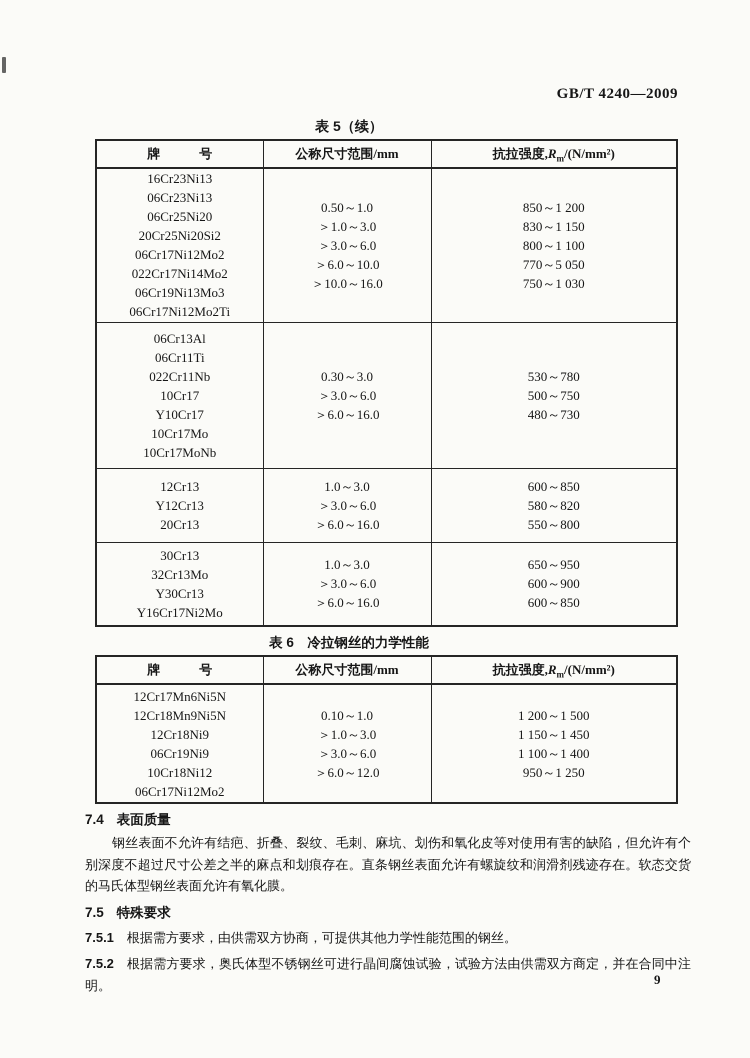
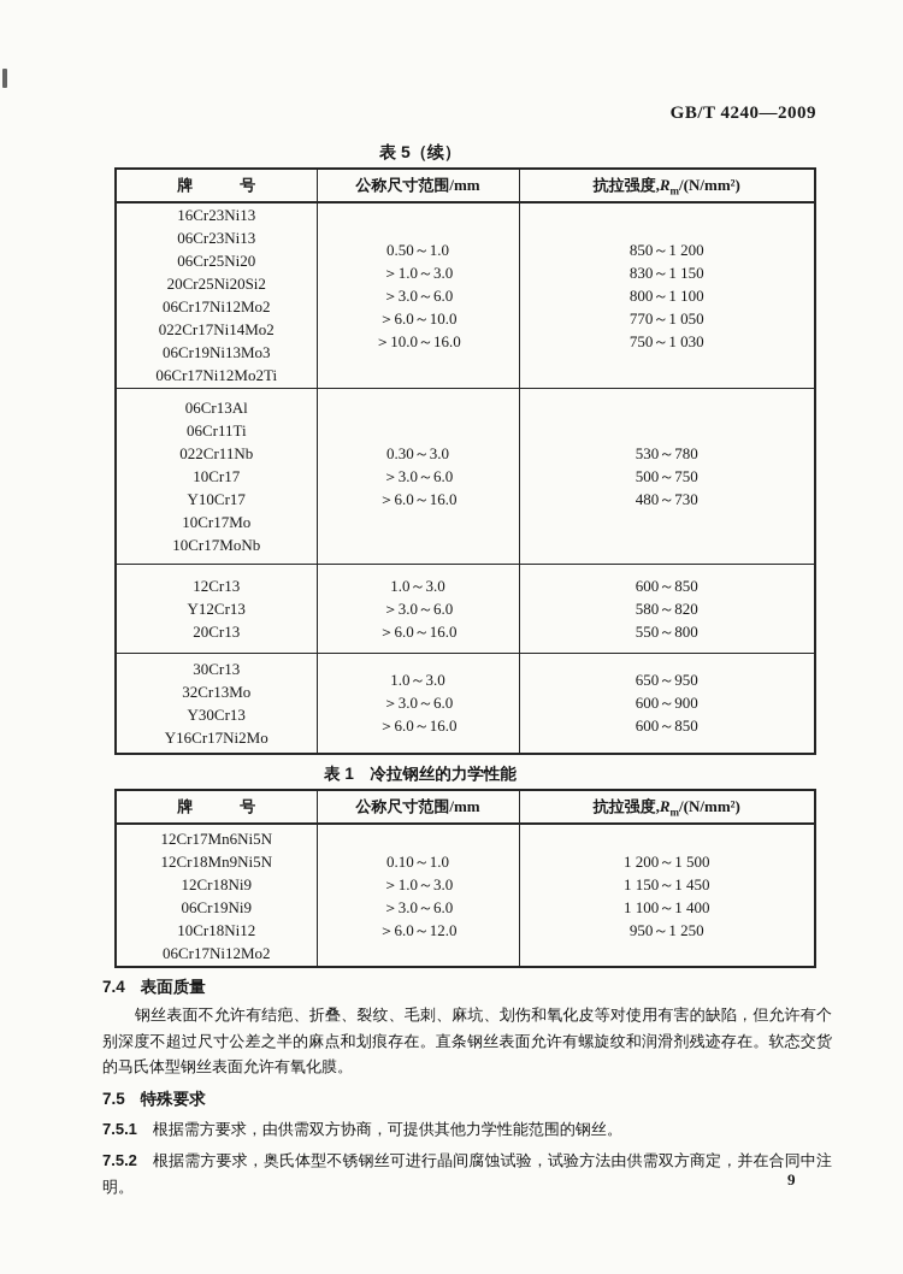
  GB/T 4240—2009
  表 5（续）
  牌 号	公称尺寸范围/mm	抗拉强度,Rm/(N/mm²)
- 16Cr23Ni1306Cr23Ni1306Cr25Ni2020Cr25Ni20Si206Cr17Ni12Mo2022Cr17Ni14Mo206Cr19Ni13Mo306Cr17Ni12Mo2Ti	0.50～1.0＞1.0～3.0＞3.0～6.0＞6.0～10.0＞10.0～16.0	850～1 200830～1 150800～1 100770～5 050750～1 030
+ 16Cr23Ni1306Cr23Ni1306Cr25Ni2020Cr25Ni20Si206Cr17Ni12Mo2022Cr17Ni14Mo206Cr19Ni13Mo306Cr17Ni12Mo2Ti	0.50～1.0＞1.0～3.0＞3.0～6.0＞6.0～10.0＞10.0～16.0	850～1 200830～1 150800～1 100770～1 050750～1 030
  06Cr13Al06Cr11Ti022Cr11Nb10Cr17Y10Cr1710Cr17Mo10Cr17MoNb	0.30～3.0＞3.0～6.0＞6.0～16.0	530～780500～750480～730
  12Cr13Y12Cr1320Cr13	1.0～3.0＞3.0～6.0＞6.0～16.0	600～850580～820550～800
  30Cr1332Cr13MoY30Cr13Y16Cr17Ni2Mo	1.0～3.0＞3.0～6.0＞6.0～16.0	650～950600～900600～850
- 表 6 冷拉钢丝的力学性能
+ 表 1 冷拉钢丝的力学性能
  牌 号	公称尺寸范围/mm	抗拉强度,Rm/(N/mm²)
  12Cr17Mn6Ni5N12Cr18Mn9Ni5N12Cr18Ni906Cr19Ni910Cr18Ni1206Cr17Ni12Mo2	0.10～1.0＞1.0～3.0＞3.0～6.0＞6.0～12.0	1 200～1 5001 150～1 4501 100～1 400950～1 250
  7.4 表面质量
  钢丝表面不允许有结疤、折叠、裂纹、毛刺、麻坑、划伤和氧化皮等对使用有害的缺陷，但允许有个别深度不超过尺寸公差之半的麻点和划痕存在。直条钢丝表面允许有螺旋纹和润滑剂残迹存在。软态交货的马氏体型钢丝表面允许有氧化膜。
  7.5 特殊要求
  7.5.1 根据需方要求，由供需双方协商，可提供其他力学性能范围的钢丝。
  7.5.2 根据需方要求，奥氏体型不锈钢丝可进行晶间腐蚀试验，试验方法由供需双方商定，并在合同中注明。
  9
